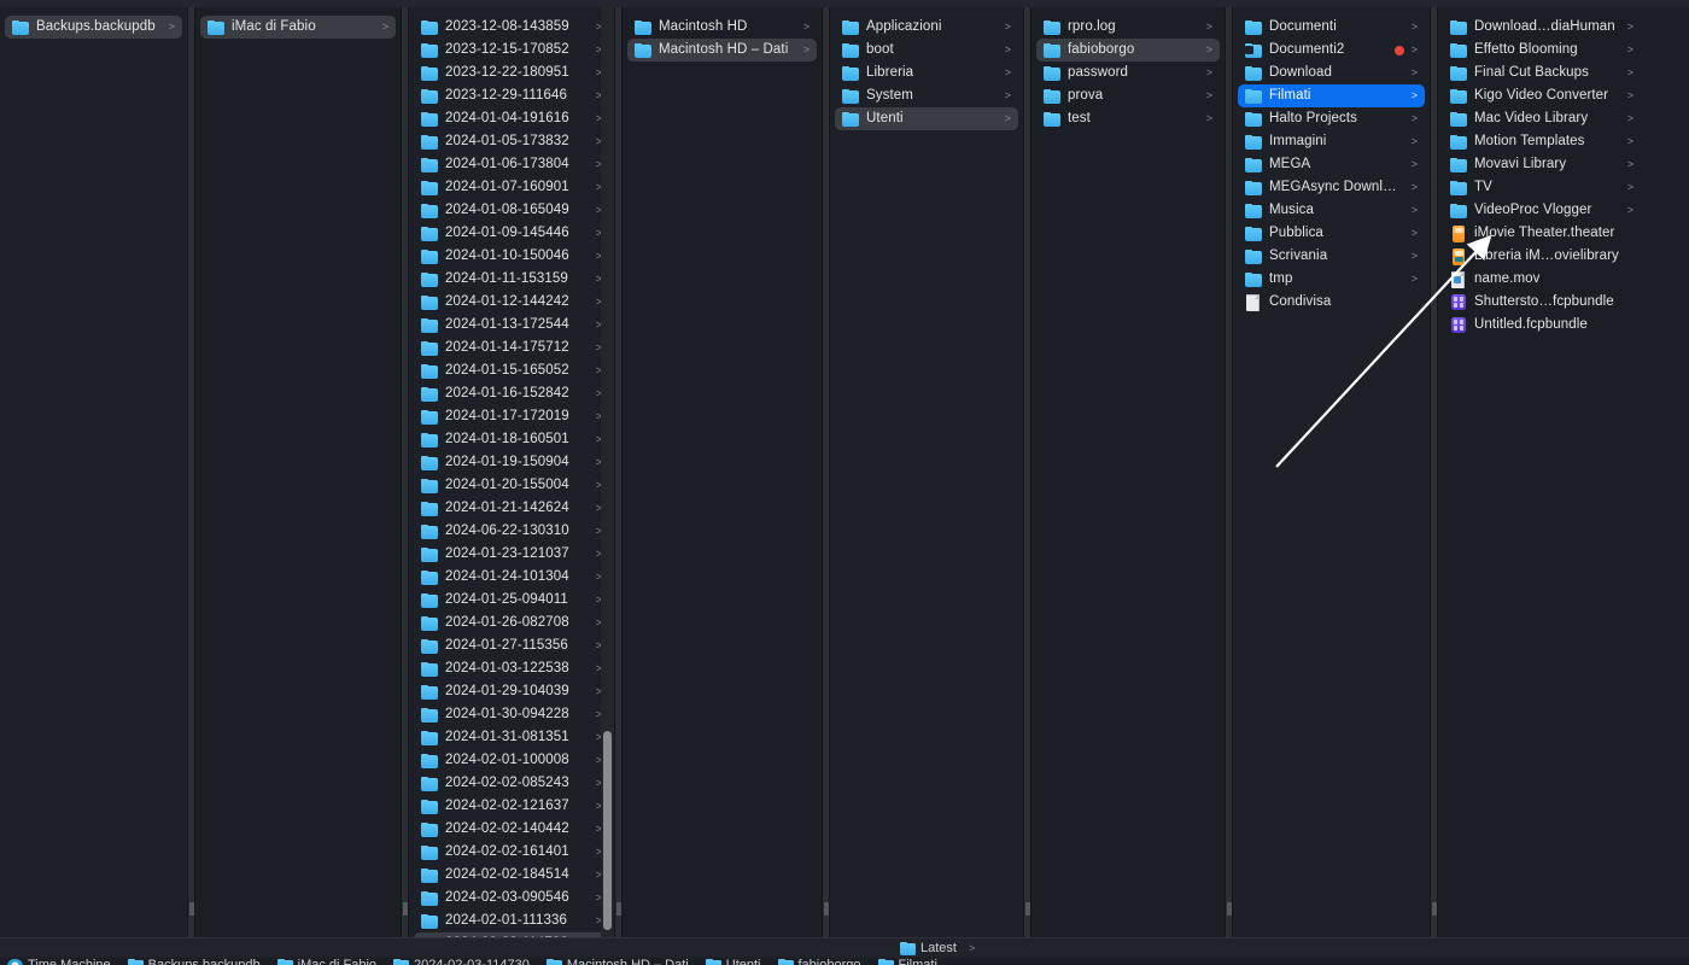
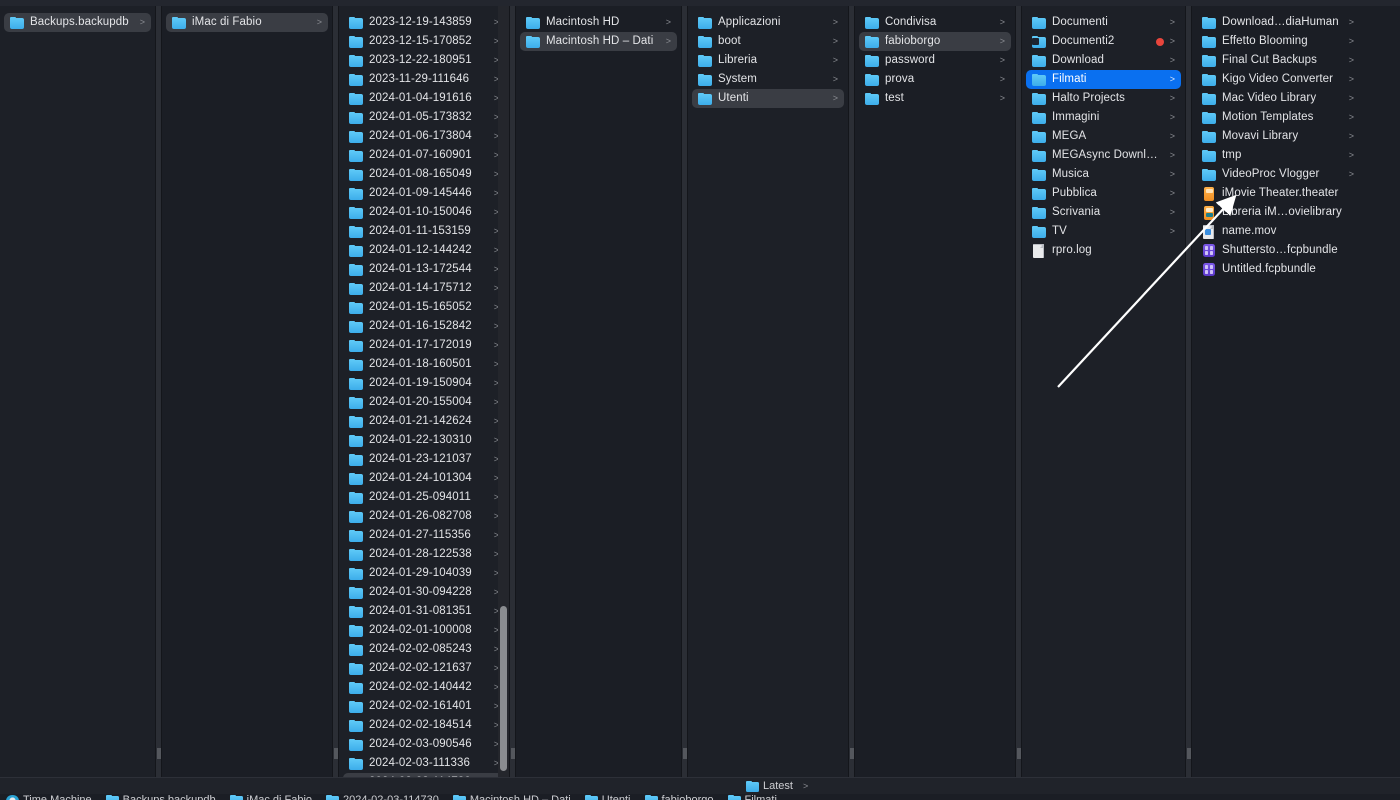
  Backups.backupdb
  >
  iMac di Fabio
  >
- 2023-12-08-143859
+ 2023-12-19-143859
  >
  2023-12-15-170852
  >
  2023-12-22-180951
  >
- 2023-12-29-111646
+ 2023-11-29-111646
  >
  2024-01-04-191616
  >
  2024-01-05-173832
  >
  2024-01-06-173804
  >
  2024-01-07-160901
  >
  2024-01-08-165049
  >
  2024-01-09-145446
  >
  2024-01-10-150046
  >
  2024-01-11-153159
  >
  2024-01-12-144242
  >
  2024-01-13-172544
  >
  2024-01-14-175712
  >
  2024-01-15-165052
  >
  2024-01-16-152842
  >
  2024-01-17-172019
  >
  2024-01-18-160501
  >
  2024-01-19-150904
  >
  2024-01-20-155004
  >
  2024-01-21-142624
  >
- 2024-06-22-130310
+ 2024-01-22-130310
  >
  2024-01-23-121037
  >
  2024-01-24-101304
  >
  2024-01-25-094011
  >
  2024-01-26-082708
  >
  2024-01-27-115356
  >
- 2024-01-03-122538
+ 2024-01-28-122538
  >
  2024-01-29-104039
  >
  2024-01-30-094228
  >
  2024-01-31-081351
  >
  2024-02-01-100008
  >
  2024-02-02-085243
  >
  2024-02-02-121637
  >
  2024-02-02-140442
  >
  2024-02-02-161401
  >
  2024-02-02-184514
  >
  2024-02-03-090546
  >
- 2024-02-01-111336
+ 2024-02-03-111336
  >
  Macintosh HD
  >
  Macintosh HD – Dati
  >
  Applicazioni
  >
  boot
  >
  Libreria
  >
  System
  >
  Utenti
  >
- rpro.log
+ Condivisa
  >
  fabioborgo
  >
  password
  >
  prova
  >
  test
  >
  Documenti
  >
  Documenti2
  >
  Download
  >
  Filmati
  >
  Halto Projects
  >
  Immagini
  >
  MEGA
  >
  MEGAsync Download
  >
  Musica
  >
  Pubblica
  >
  Scrivania
  >
- tmp
+ TV
  >
- Condivisa
+ rpro.log
  Download…diaHuman
  >
  Effetto Blooming
  >
  Final Cut Backups
  >
  Kigo Video Converter
  >
  Mac Video Library
  >
  Motion Templates
  >
  Movavi Library
  >
- TV
+ tmp
  >
  VideoProc Vlogger
  >
  iMovie Theater.theater
  Libreria iM…ovielibrary
  name.mov
  Shuttersto…fcpbundle
  Untitled.fcpbundle
  Latest
  >
